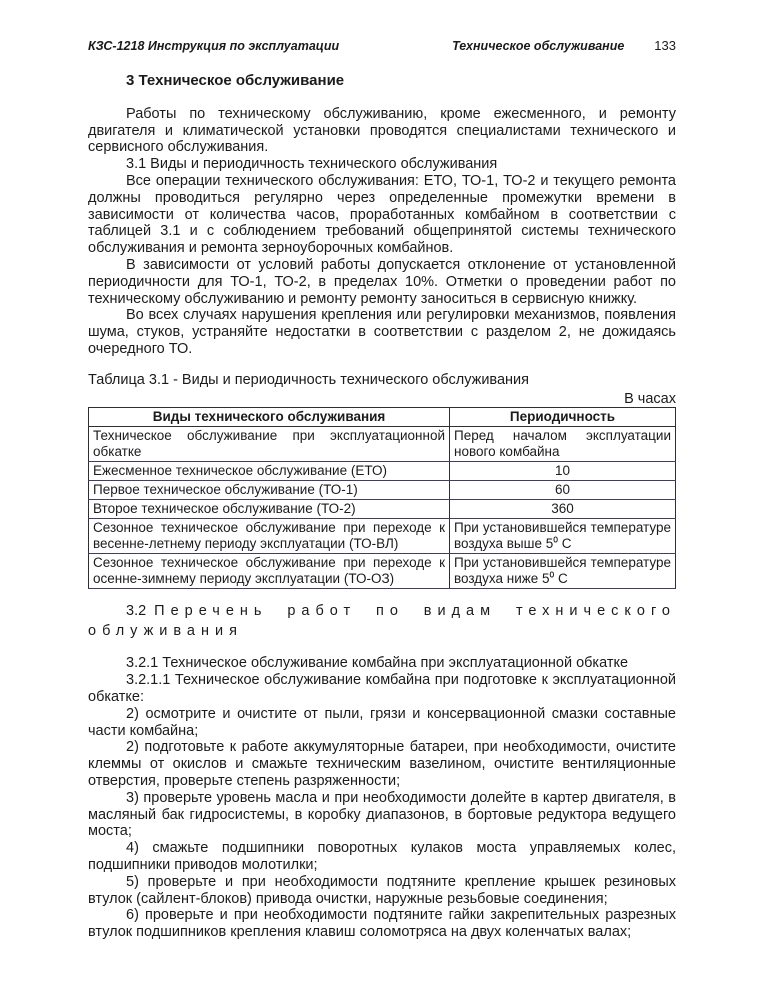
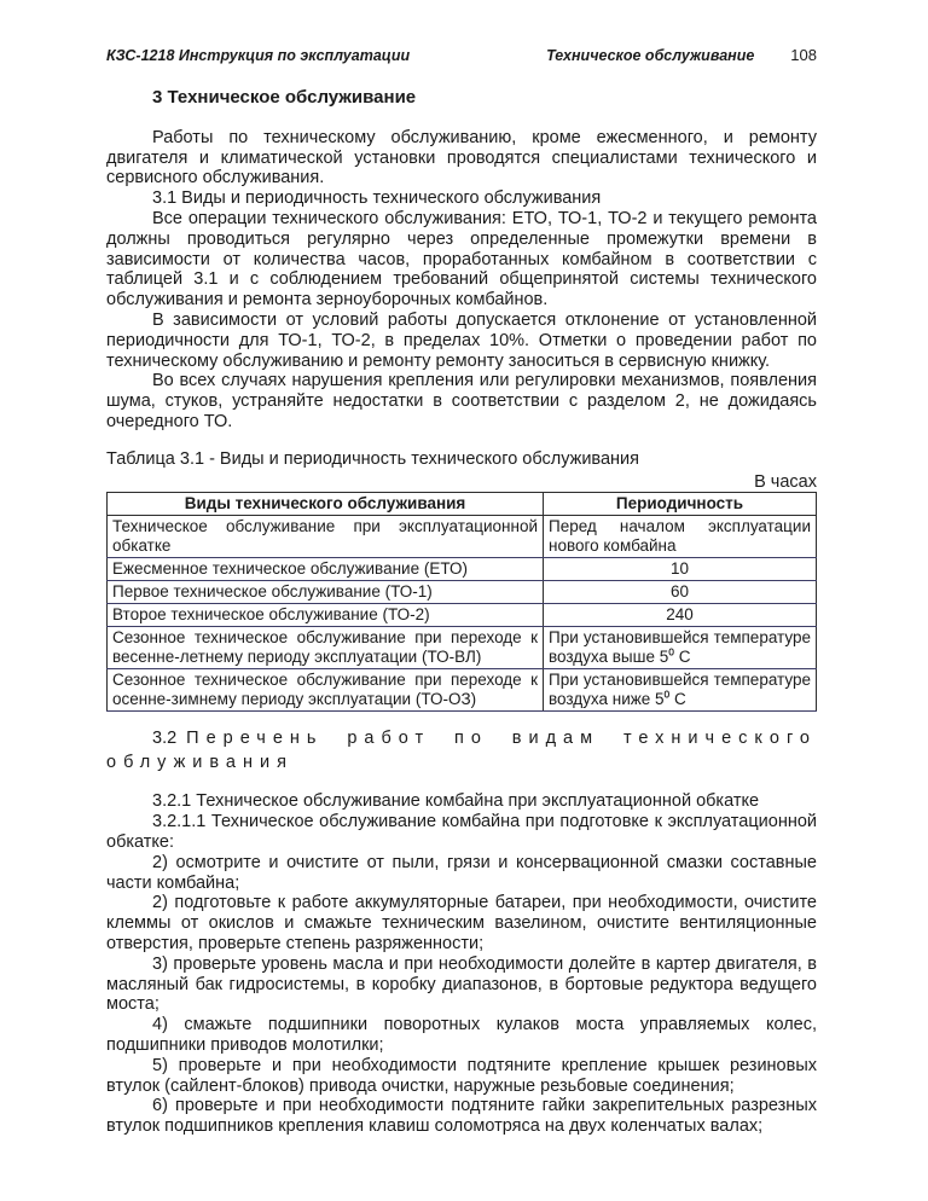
  КЗС-1218 Инструкция по эксплуатации
  Техническое обслуживание
- 133
+ 108
  3 Техническое обслуживание
  Работы по техническому обслуживанию, кроме ежесменного, и ремонту двигателя и климатической установки проводятся специалистами технического и сервисного обслуживания.
  3.1 Виды и периодичность технического обслуживания
  Все операции технического обслуживания: ЕТО, ТО-1, ТО-2 и текущего ремонта должны проводиться регулярно через определенные промежутки времени в зависимости от количества часов, проработанных комбайном в соответствии с таблицей 3.1 и с соблюдением требований общепринятой системы технического обслуживания и ремонта зерноуборочных комбайнов.
  В зависимости от условий работы допускается отклонение от установленной периодичности для ТО-1, ТО-2, в пределах 10%. Отметки о проведении работ по техническому обслуживанию и ремонту ремонту заноситься в сервисную книжку.
  Во всех случаях нарушения крепления или регулировки механизмов, появления шума, стуков, устраняйте недостатки в соответствии с разделом 2, не дожидаясь очередного ТО.
  Таблица 3.1 - Виды и периодичность технического обслуживания
  В часах
  Виды технического обслуживания	Периодичность
  Техническое обслуживание при эксплуатационной обкатке	Перед началом эксплуатации нового комбайна
  Ежесменное техническое обслуживание (ЕТО)	10
  Первое техническое обслуживание (ТО-1)	60
- Второе техническое обслуживание (ТО-2)	360
+ Второе техническое обслуживание (ТО-2)	240
  Сезонное техническое обслуживание при переходе к весенне-летнему периоду эксплуатации (ТО-ВЛ)	При установившейся температуре воздуха выше 5⁰ С
  Сезонное техническое обслуживание при переходе к осенне-зимнему периоду эксплуатации (ТО-ОЗ)	При установившейся температуре воздуха ниже 5⁰ С
  3.2 Перечень работ по видам технического облуживания
  3.2.1 Техническое обслуживание комбайна при эксплуатационной обкатке
  3.2.1.1 Техническое обслуживание комбайна при подготовке к эксплуатационной обкатке:
  2) осмотрите и очистите от пыли, грязи и консервационной смазки составные части комбайна;
  2) подготовьте к работе аккумуляторные батареи, при необходимости, очистите клеммы от окислов и смажьте техническим вазелином, очистите вентиляционные отверстия, проверьте степень разряженности;
  3) проверьте уровень масла и при необходимости долейте в картер двигателя, в масляный бак гидросистемы, в коробку диапазонов, в бортовые редуктора ведущего моста;
  4) смажьте подшипники поворотных кулаков моста управляемых колес, подшипники приводов молотилки;
  5) проверьте и при необходимости подтяните крепление крышек резиновых втулок (сайлент-блоков) привода очистки, наружные резьбовые соединения;
  6) проверьте и при необходимости подтяните гайки закрепительных разрезных втулок подшипников крепления клавиш соломотряса на двух коленчатых валах;
